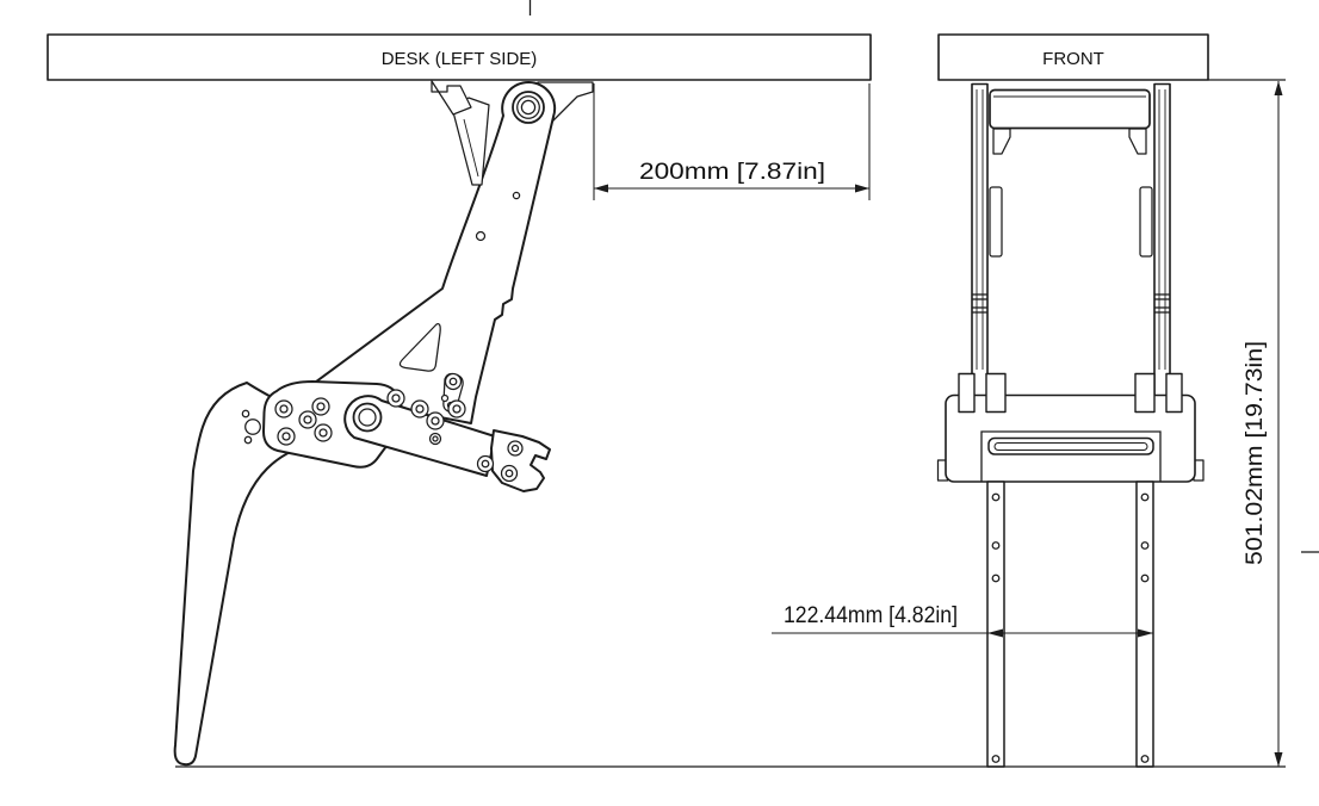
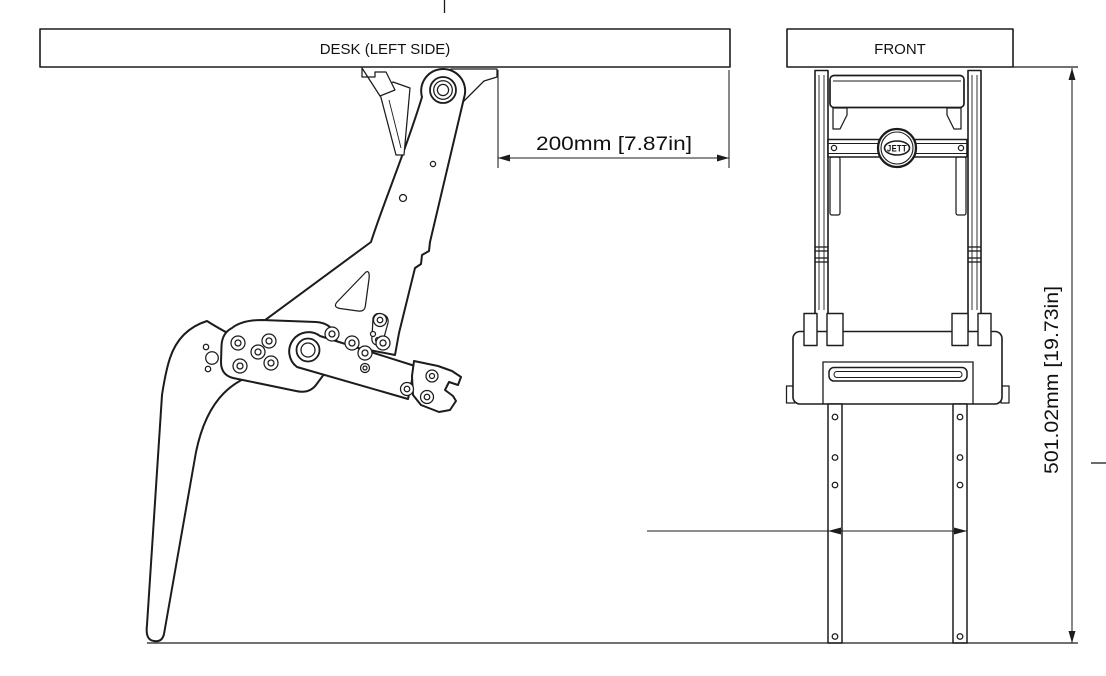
  DESK (LEFT SIDE)
+ JETT
  FRONT
  200mm [7.87in]
- 122.44mm [4.82in]
